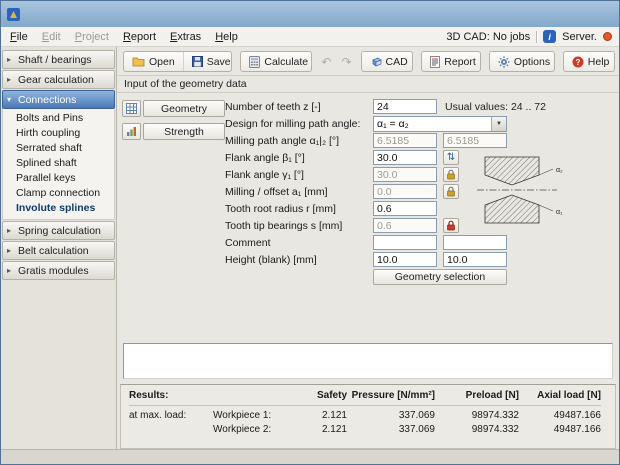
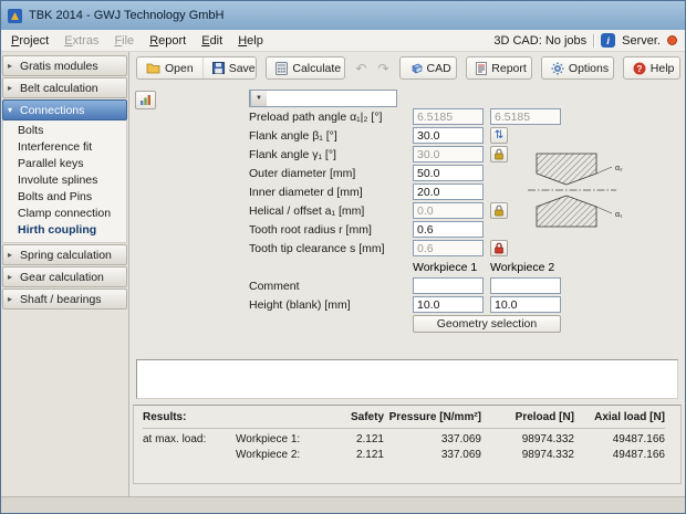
+ TBK 2014 - GWJ Technology GmbH
- File
+ Project
- Edit
+ Extras
- Project
+ File
  Report
- Extras
+ Edit
  Help
  3D CAD: No jobs
  i
  Server.
  ▸
- Shaft / bearings
+ Gratis modules
  ▸
- Gear calculation
+ Belt calculation
  ▾
  Connections
+ Bolts
+ Interference fit
- Bolts and Pins
+ Parallel keys
- Hirth coupling
+ Involute splines
- Serrated shaft
- Splined shaft
- Parallel keys
+ Bolts and Pins
  Clamp connection
- Involute splines
+ Hirth coupling
  ▸
  Spring calculation
  ▸
- Belt calculation
+ Gear calculation
  ▸
- Gratis modules
+ Shaft / bearings
  Open
  Save
  Calculate
  ↶
  ↷
  CAD
  Report
  Options
  ?
  Help
- Input of the geometry data
- Geometry
- Strength
- Number of teeth z [-]
- 24
- Usual values: 24 .. 72
- Design for milling path angle:
- α₁ = α₂
- Milling path angle α₁|₂ [°]
+ Preload path angle α₁|₂ [°]
  6.5185
  6.5185
  Flank angle β₁ [°]
  30.0
  ⇅
  Flank angle γ₁ [°]
  30.0
+ Outer diameter [mm]
+ 50.0
+ Inner diameter d [mm]
+ 20.0
- Milling / offset a₁ [mm]
+ Helical / offset a₁ [mm]
  0.0
  Tooth root radius r [mm]
  0.6
- Tooth tip bearings s [mm]
+ Tooth tip clearance s [mm]
  0.6
+ Workpiece 1
+ Workpiece 2
  Comment
  Height (blank) [mm]
  10.0
  10.0
  Geometry selection
  Results:
  Safety
  Pressure [N/mm²]
  Preload [N]
  Axial load [N]
  at max. load:
  Workpiece 1:
  2.121
  337.069
  98974.332
  49487.166
  Workpiece 2:
  2.121
  337.069
  98974.332
  49487.166
